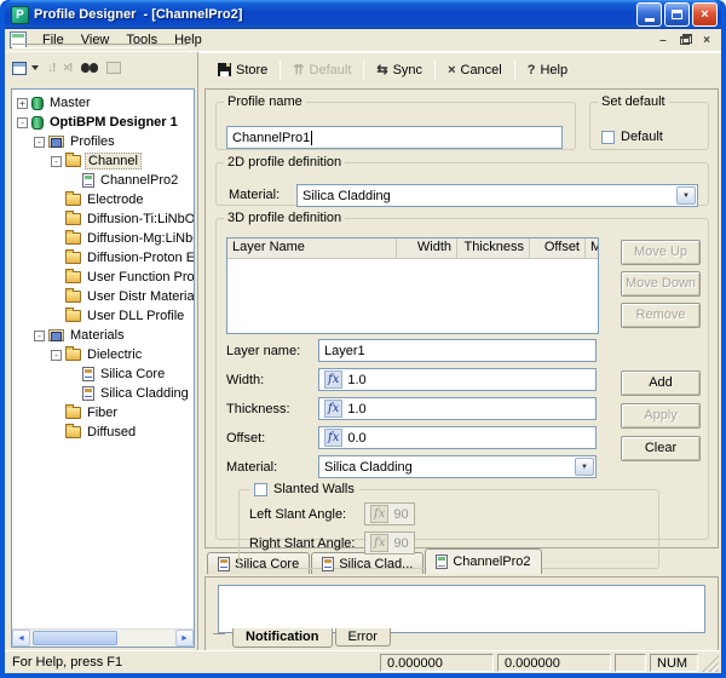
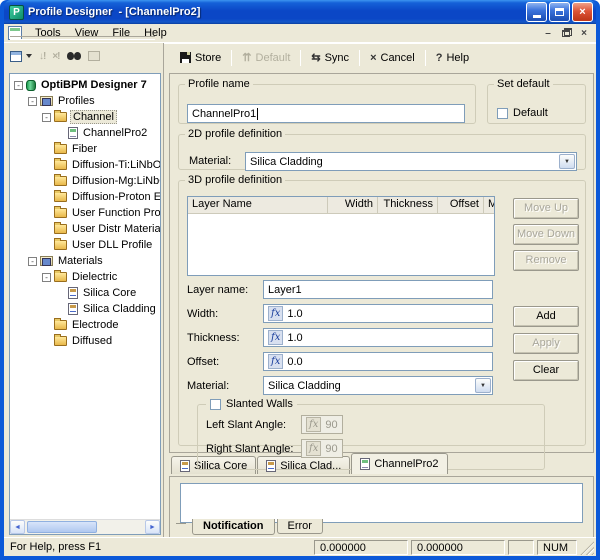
  P
  Profile Designer - [ChannelPro2]
  ×
- File
+ Tools
  View
- Tools
+ File
  Help
  –
  ×
  ↓!
  ×!
  Store
  ⇈
  Default
  ⇆
  Sync
  ×
  Cancel
  ?
  Help
- +
- Master
  -
- OptiBPM Designer 1
+ OptiBPM Designer 7
  -
  Profiles
  -
  Channel
  ChannelPro2
- Electrode
+ Fiber
  Diffusion-Ti:LiNbO
  Diffusion-Mg:LiNb
  Diffusion-Proton E
  User Function Pro
  User Distr Materia
  User DLL Profile
  -
  Materials
  -
  Dielectric
  Silica Core
  Silica Cladding
- Fiber
+ Electrode
  Diffused
  Profile name
  ChannelPro1
  Set default
  Default
  2D profile definition
  Material:
  Silica Cladding
  3D profile definition
  Layer Name
  Width
  Thickness
  Offset
  Move Up
  Move Down
  Remove
  Add
  Apply
  Clear
  Layer name:
  Layer1
  Width:
  fx
  1.0
  Thickness:
  fx
  1.0
  Offset:
  fx
  0.0
  Material:
  Silica Cladding
  Slanted Walls
  Left Slant Angle:
  fx
  90
  Right Slant Angle:
  fx
  90
  Silica Core
  Silica Clad...
  ChannelPro2
  Notification
  Error
  For Help, press F1
  0.000000
  0.000000
  NUM
